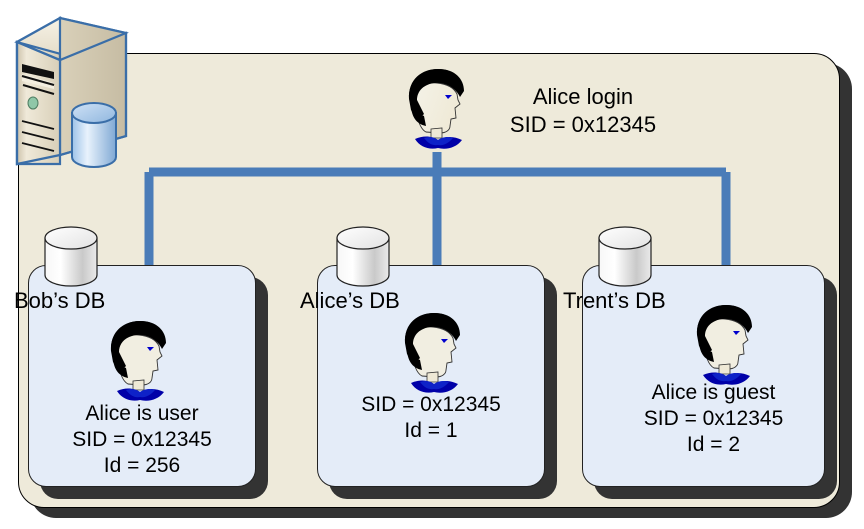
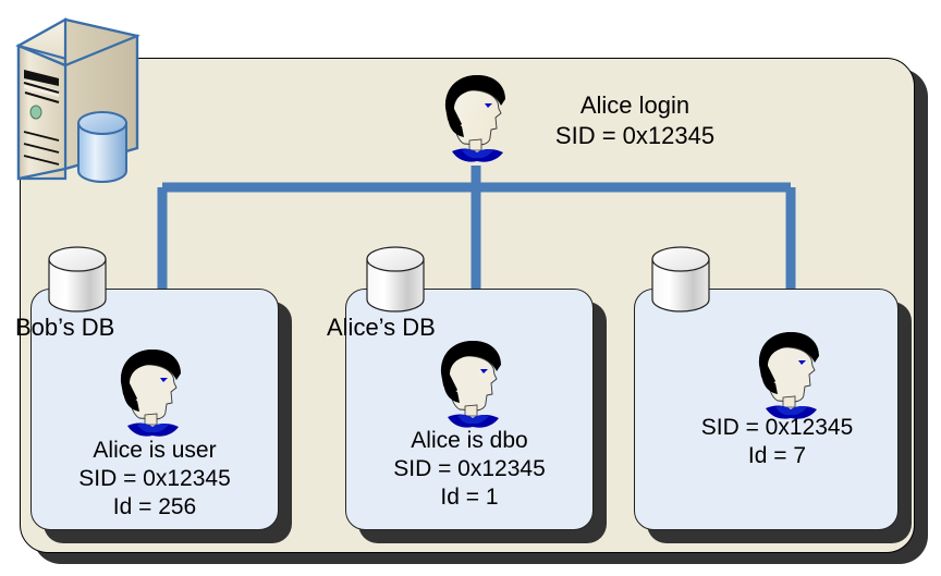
  Alice login
  SID = 0x12345
  Bob’s DB
  Alice is user
  SID = 0x12345
  Id = 256
  Alice’s DB
+ Alice is dbo
  SID = 0x12345
  Id = 1
- Trent’s DB
- Alice is guest
  SID = 0x12345
- Id = 2
+ Id = 7
